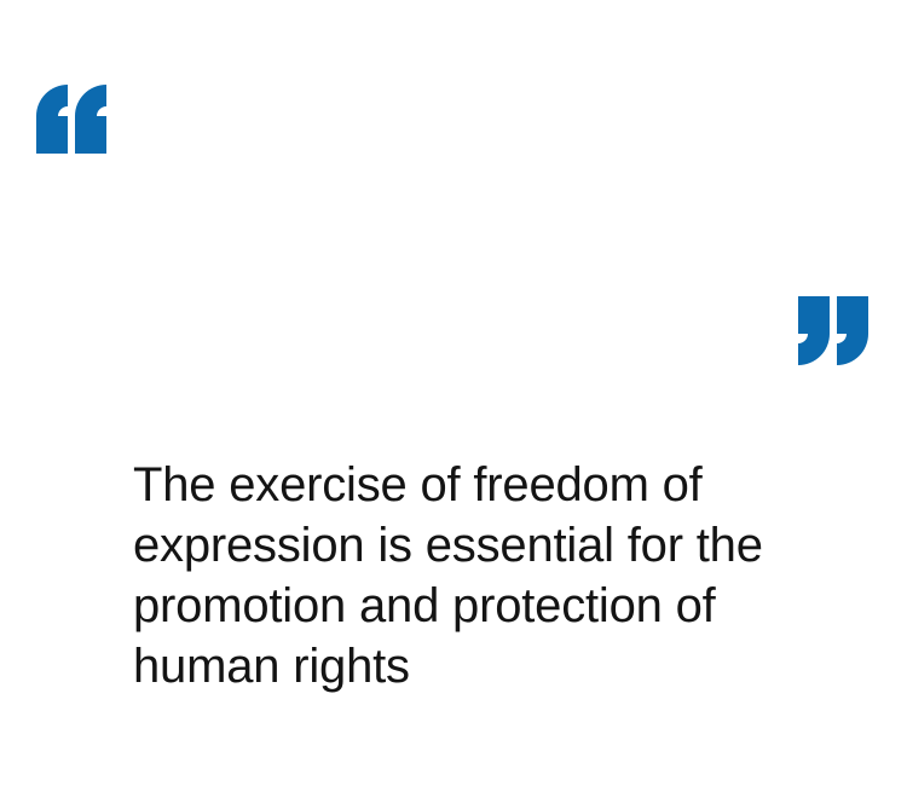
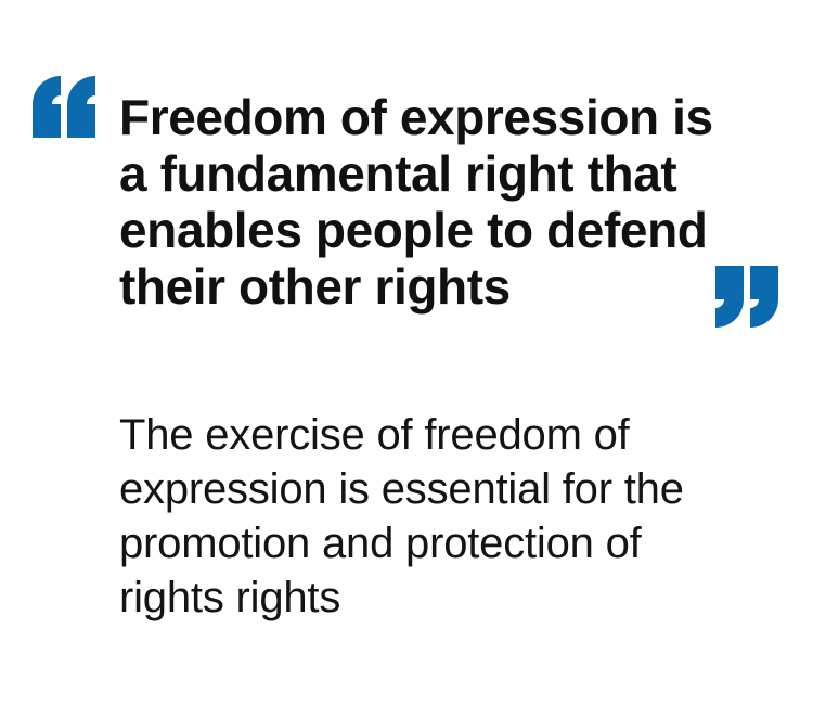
+ Freedom of expression is a fundamental right that enables people to defend their other rights
- The exercise of freedom of expression is essential for the promotion and protection of human rights
+ The exercise of freedom of expression is essential for the promotion and protection of rights rights
